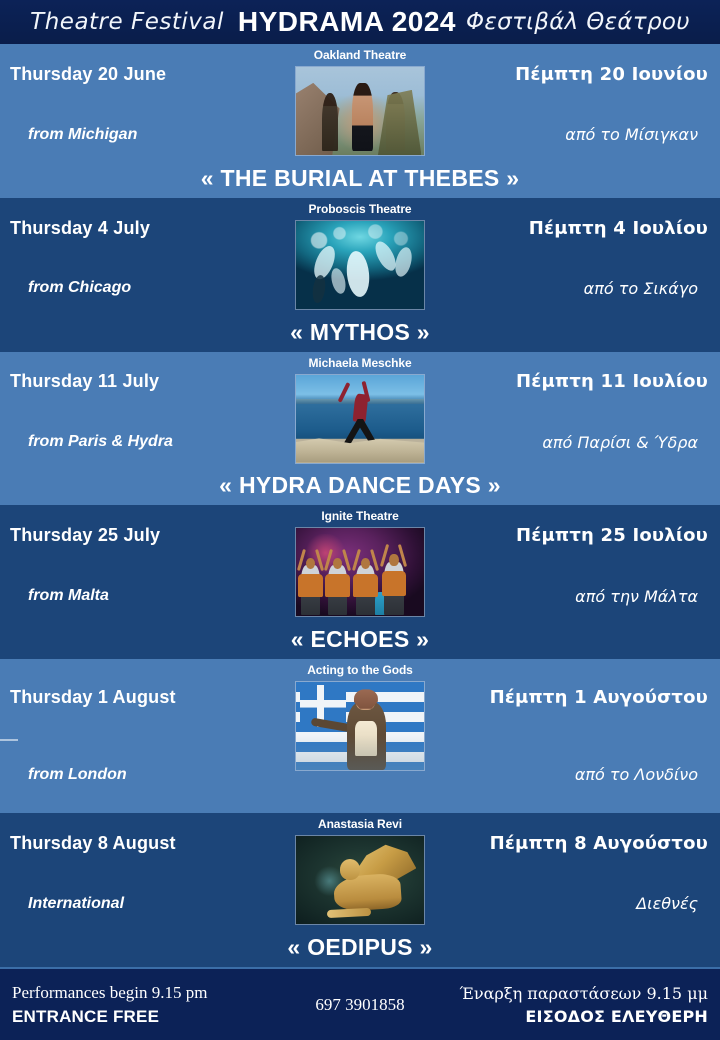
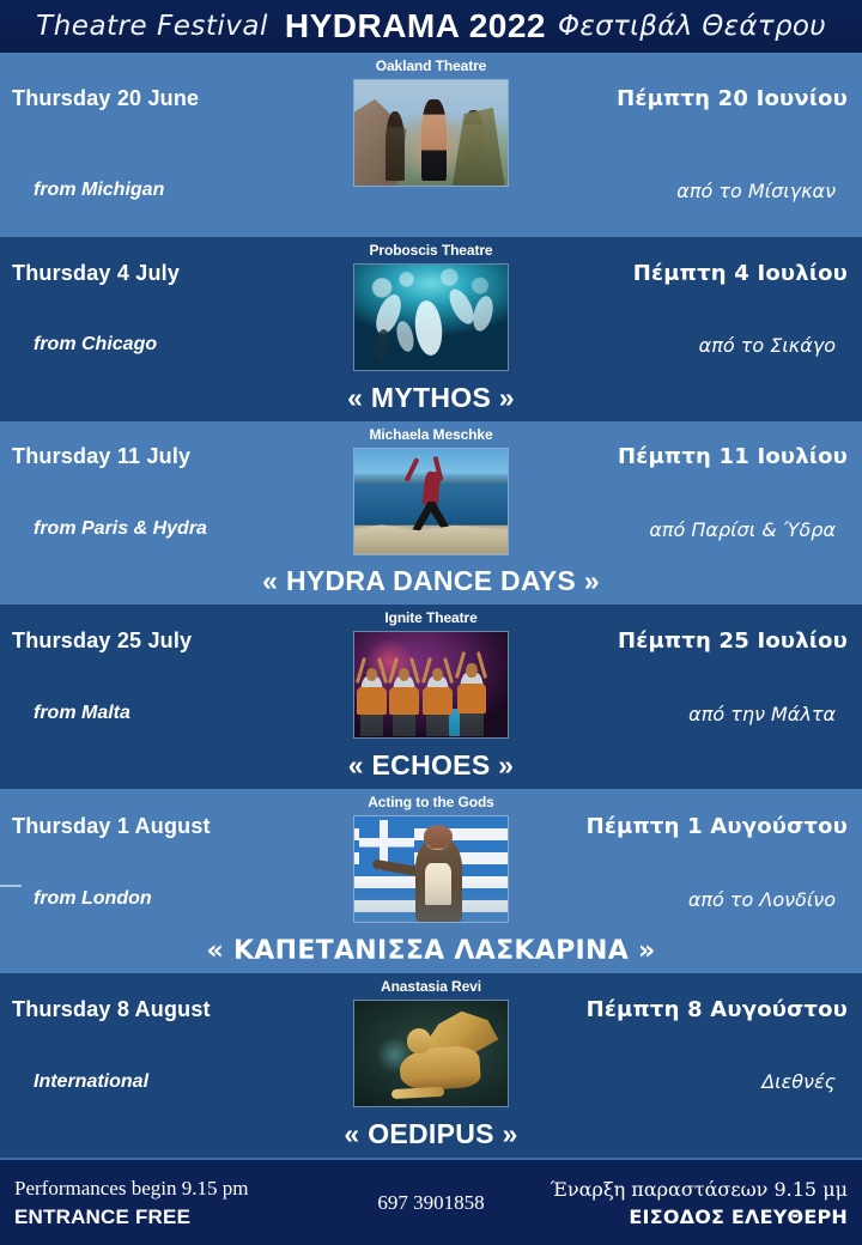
  Theatre Festival
- HYDRAMA 2024
+ HYDRAMA 2022
  Φεστιβάλ Θεάτρου
  Thursday 20 June
  Πέμπτη 20 Ιουνίου
  Oakland Theatre
  from Michigan
  από το Μίσιγκαν
- « THE BURIAL AT THEBES »
  Thursday 4 July
  Πέμπτη 4 Ιουλίου
  Proboscis Theatre
  from Chicago
  από το Σικάγο
  « MYTHOS »
  Thursday 11 July
  Πέμπτη 11 Ιουλίου
  Michaela Meschke
  from Paris & Hydra
  από Παρίσι & Ύδρα
  « HYDRA DANCE DAYS »
  Thursday 25 July
  Πέμπτη 25 Ιουλίου
  Ignite Theatre
  from Malta
  από την Μάλτα
  « ECHOES »
  Thursday 1 August
  Πέμπτη 1 Αυγούστου
  Acting to the Gods
  from London
  από το Λονδίνο
+ « ΚΑΠΕΤΑΝΙΣΣΑ ΛΑΣΚΑΡΙΝΑ »
  Thursday 8 August
  Πέμπτη 8 Αυγούστου
  Anastasia Revi
  International
  Διεθνές
  « OEDIPUS »
  Performances begin 9.15 pm
  ENTRANCE FREE
  697 3901858
  Έναρξη παραστάσεων 9.15 μμ
  ΕΙΣΟΔΟΣ ΕΛΕΥΘΕΡΗ
